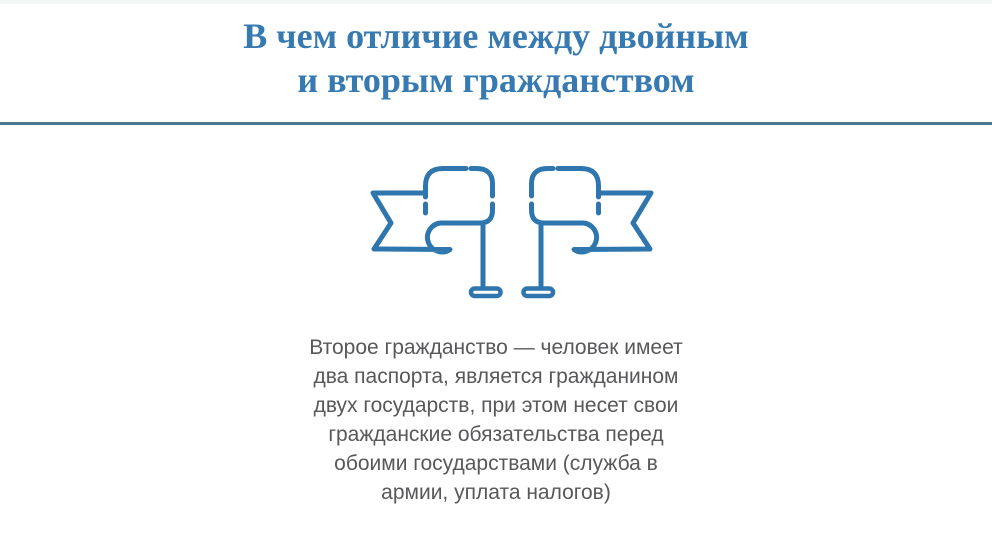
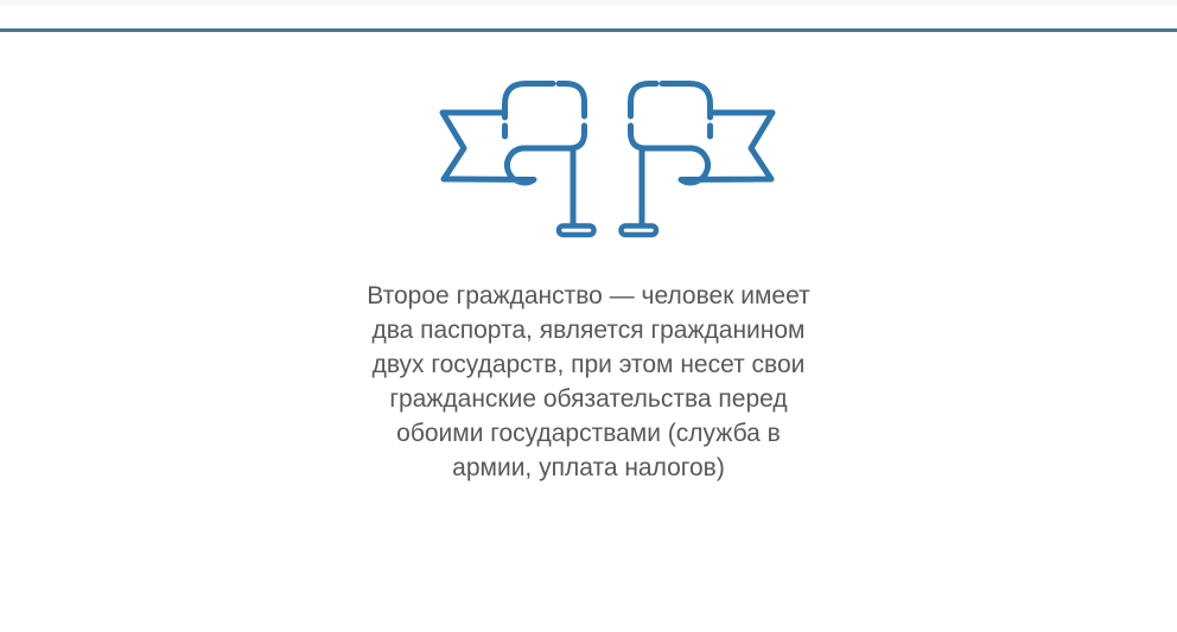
- В чем отличие между двойным
- и вторым гражданством
  Второе гражданство — человек имеет
  два паспорта, является гражданином
  двух государств, при этом несет свои
  гражданские обязательства перед
  обоими государствами (служба в
  армии, уплата налогов)
